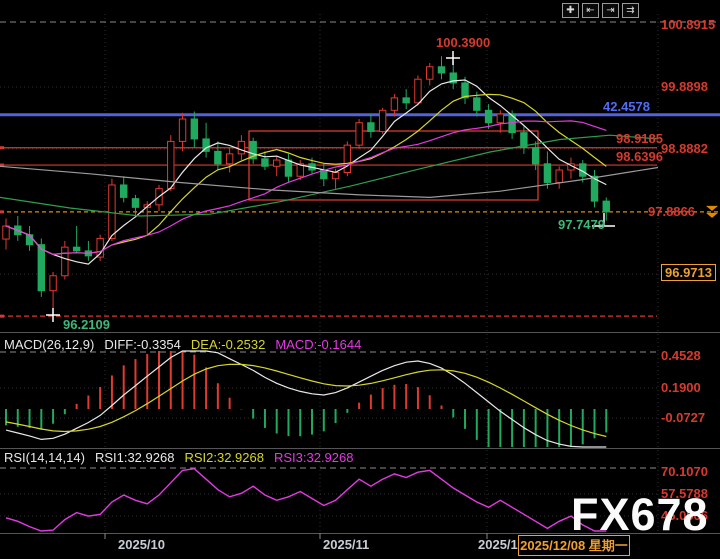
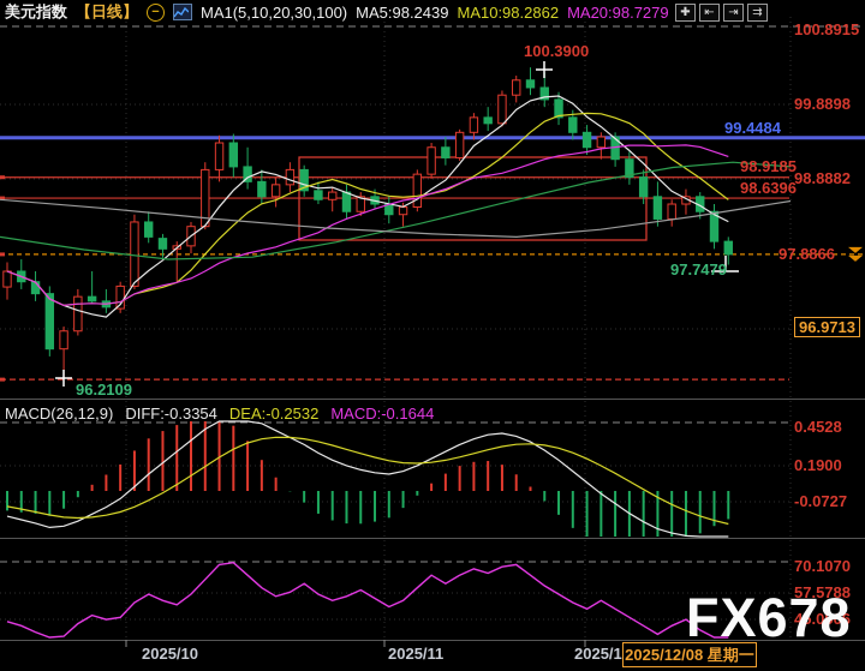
  100.8915
  99.8898
  98.8882
  96.9713
  0.4528
  0.1900
  -0.0727
  70.1070
  57.5788
  45.0506
- 42.4578
+ 99.4484
  98.9185
  98.6396
  97.8866
  100.3900
  96.2109
  97.7479
  2025/10
  2025/11
  2025/1
+ 美元指数
+ 【日线】
+ −
+ MA1(5,10,20,30,100)
+ MA5:98.2439
+ MA10:98.2862
+ MA20:98.7279
  ✚
  ⇤
  ⇥
  ⇉
  MACD(26,12,9)
  DIFF:-0.3354
  DEA:-0.2532
  MACD:-0.1644
- RSI(14,14,14)
- RSI1:32.9268
- RSI2:32.9268
- RSI3:32.9268
  2025/12/08 星期一
  FX678
